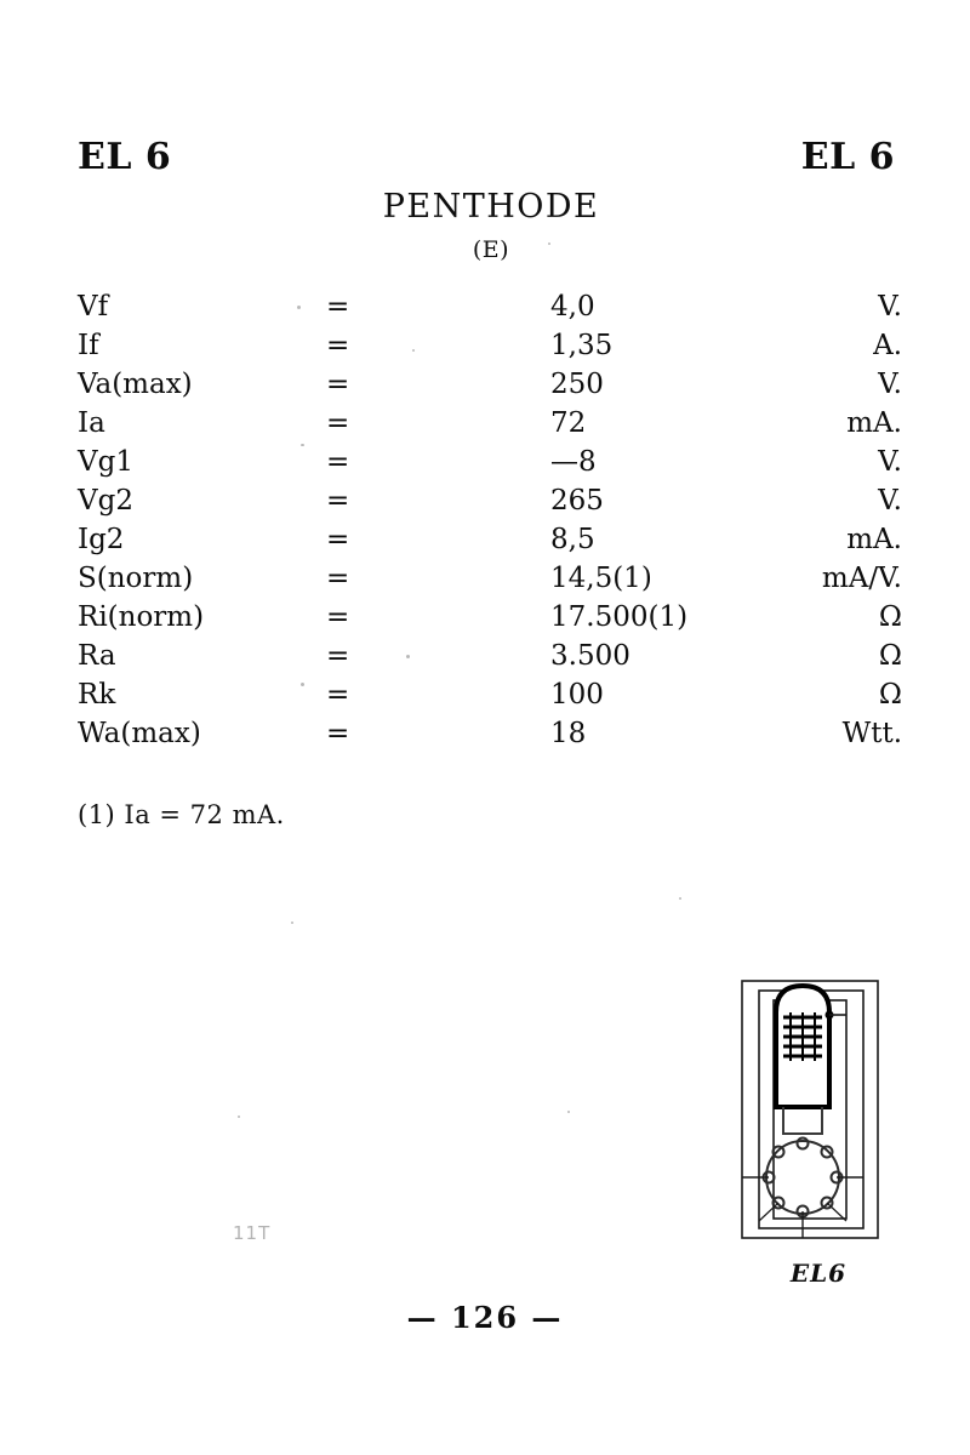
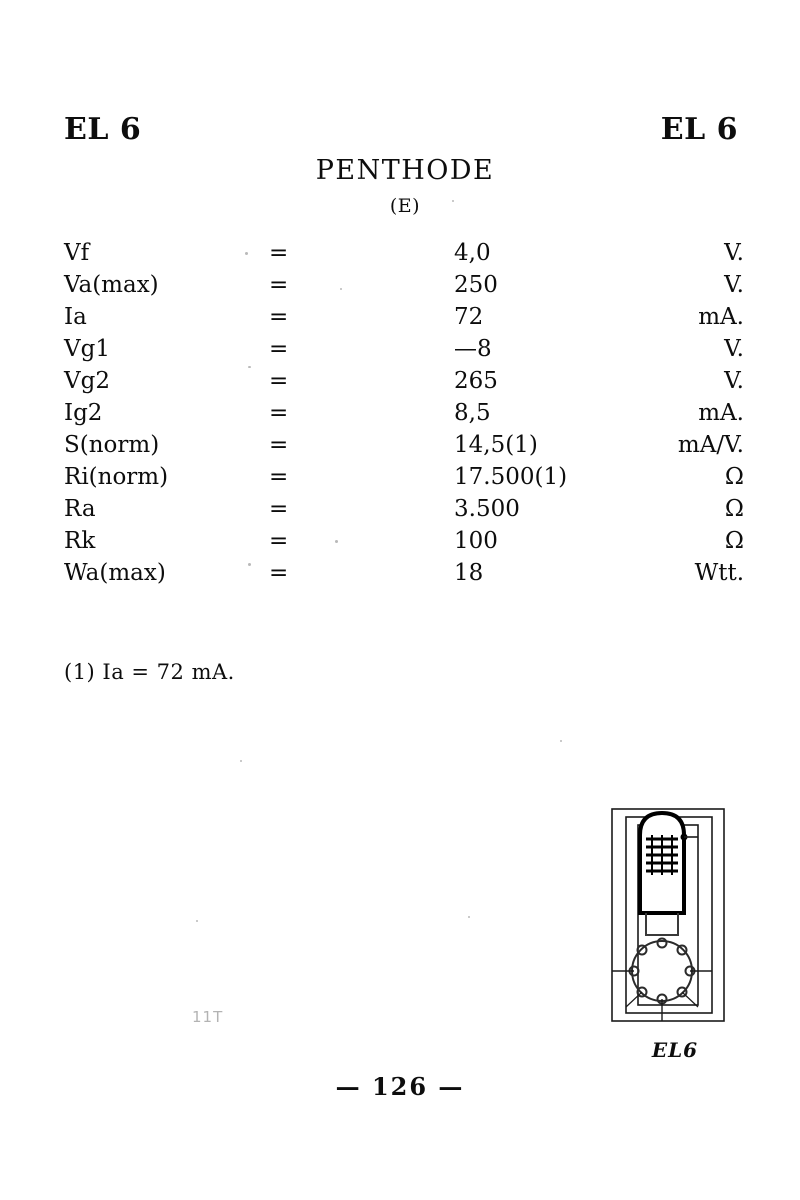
  EL 6
  EL 6
  PENTHODE
  (E)
  Vf	=	4,0	V.
- If	=	1,35	A.
  Va(max)	=	250	V.
  Ia	=	72	mA.
  Vg1	=	—8	V.
  Vg2	=	265	V.
  Ig2	=	8,5	mA.
  S(norm)	=	14,5(1)	mA/V.
  Ri(norm)	=	17.500(1)	Ω
  Ra	=	3.500	Ω
  Rk	=	100	Ω
  Wa(max)	=	18	Wtt.
  (1) Ia = 72 mA.
  11T
  EL6
  — 126 —
